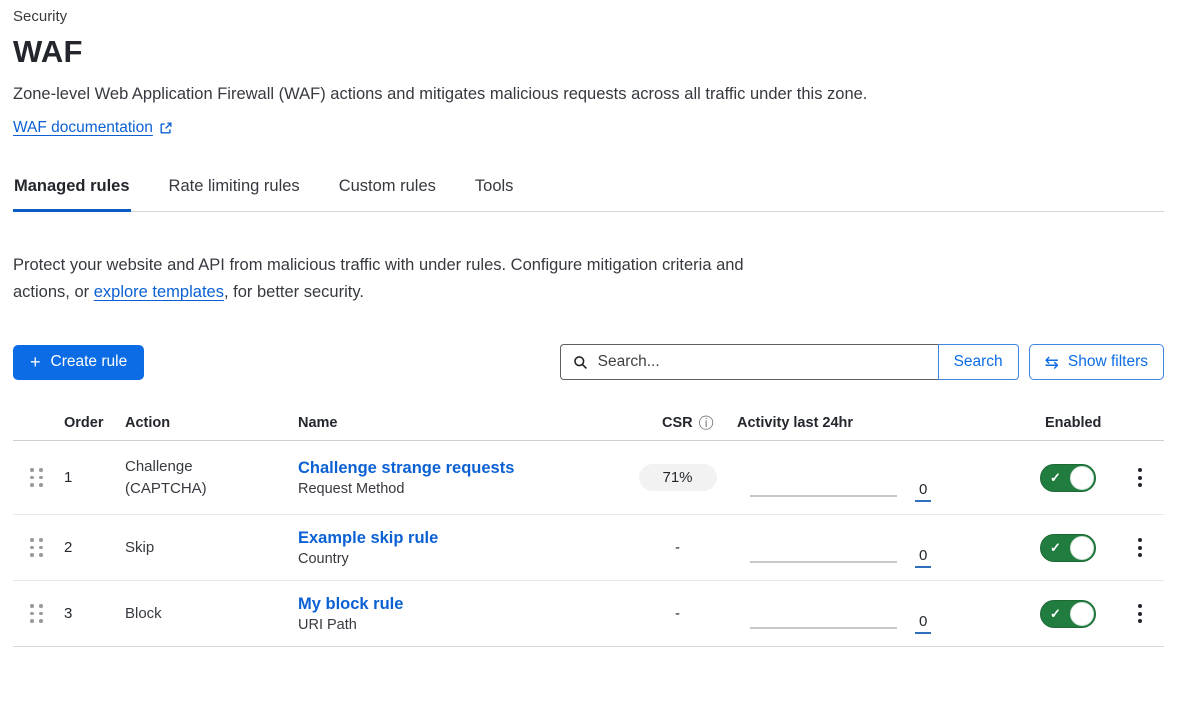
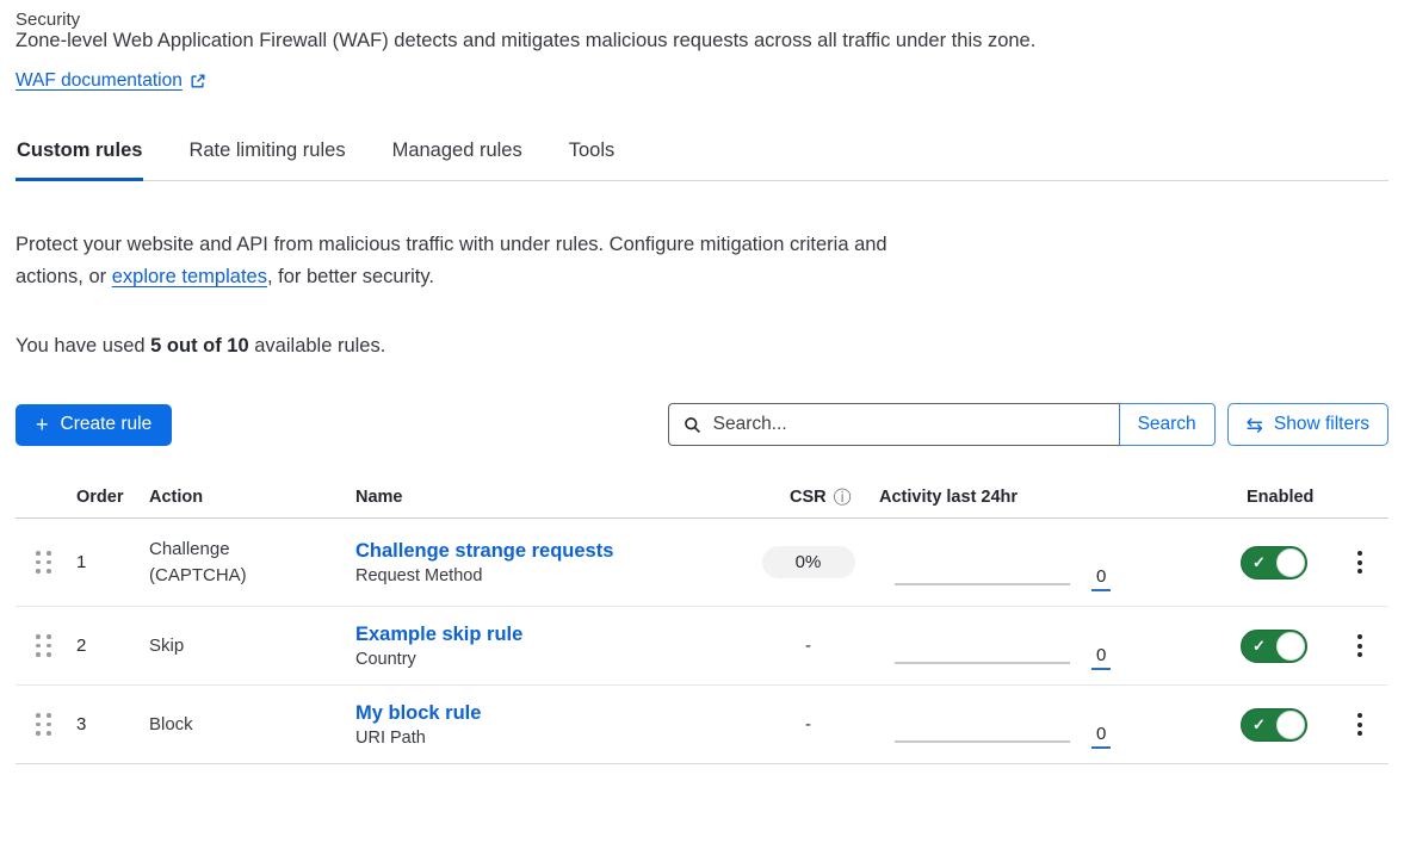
  Security
- WAF
- Zone-level Web Application Firewall (WAF) actions and mitigates malicious requests across all traffic under this zone.
+ Zone-level Web Application Firewall (WAF) detects and mitigates malicious requests across all traffic under this zone.
  WAF documentation
- Managed rules
+ Custom rules
  Rate limiting rules
- Custom rules
+ Managed rules
  Tools
  Protect your website and API from malicious traffic with under rules. Configure mitigation criteria and actions, or explore templates, for better security.
+ You have used 5 out of 10 available rules.
  +
  Create rule
  Search...
  Search
  ⇆
  Show filters
  Order
  Action
  Name
  CSR
  ⓘ
  Activity last 24hr
  Enabled
  1
  Challenge (CAPTCHA)
  Challenge strange requests
  Request Method
- 71%
+ 0%
  0
  ✓
  2
  Skip
  Example skip rule
  Country
  -
  0
  ✓
  3
  Block
  My block rule
  URI Path
  -
  0
  ✓
